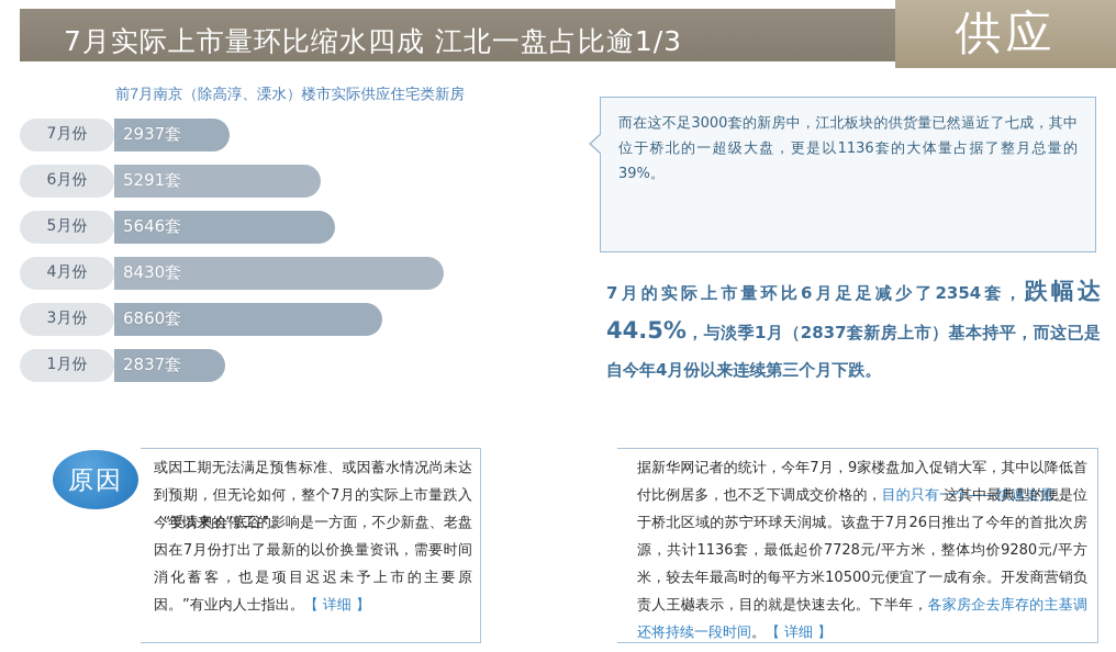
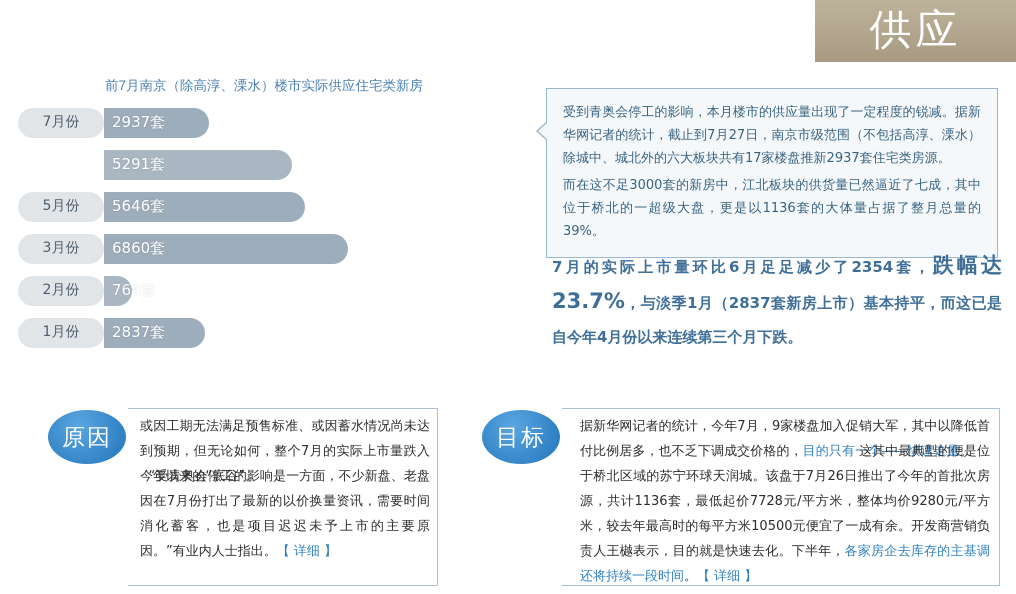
- 7月实际上市量环比缩水四成 江北一盘占比逾1/3
  供应
  前7月南京（除高淳、溧水）楼市实际供应住宅类新房
  7月份
  2937套
- 6月份
  5291套
  5月份
  5646套
- 4月份
- 8430套
  3月份
  6860套
+ 2月份
+ 764套
  1月份
  2837套
+ 受到青奥会停工的影响，本月楼市的供应量出现了一定程度的锐减。据新华网记者的统计，截止到7月27日，南京市级范围（不包括高淳、溧水）除城中、城北外的六大板块共有17家楼盘推新2937套住宅类房源。
  而在这不足3000套的新房中，江北板块的供货量已然逼近了七成，其中位于桥北的一超级大盘，更是以1136套的大体量占据了整月总量的39%。
- 7月的实际上市量环比6月足足减少了2354套，跌幅达44.5%，与淡季1月（2837套新房上市）基本持平，而这已是自今年4月份以来连续第三个月下跌。
+ 7月的实际上市量环比6月足足减少了2354套，跌幅达23.7%，与淡季1月（2837套新房上市）基本持平，而这已是自今年4月份以来连续第三个月下跌。
  原因
  或因工期无法满足预售标准、或因蓄水情况尚未达到预期，但无论如何，整个7月的实际上市量跌入今年以来的“底谷”。 “受青奥会停工的影响是一方面，不少新盘、老盘因在7月份打出了最新的以价换量资讯，需要时间消化蓄客，也是项目迟迟未予上市的主要原因。”有业内人士指出。【 详细 】
+ 目标
  据新华网记者的统计，今年7月，9家楼盘加入促销大军，其中以降低首付比例居多，也不乏下调成交价格的，目的只有一个——快速走量。 这其中最典型的便是位于桥北区域的苏宁环球天润城。该盘于7月26日推出了今年的首批次房源，共计1136套，最低起价7728元/平方米，整体均价9280元/平方米，较去年最高时的每平方米10500元便宜了一成有余。开发商营销负责人王樾表示，目的就是快速去化。下半年，各家房企去库存的主基调还将持续一段时间。【 详细 】
